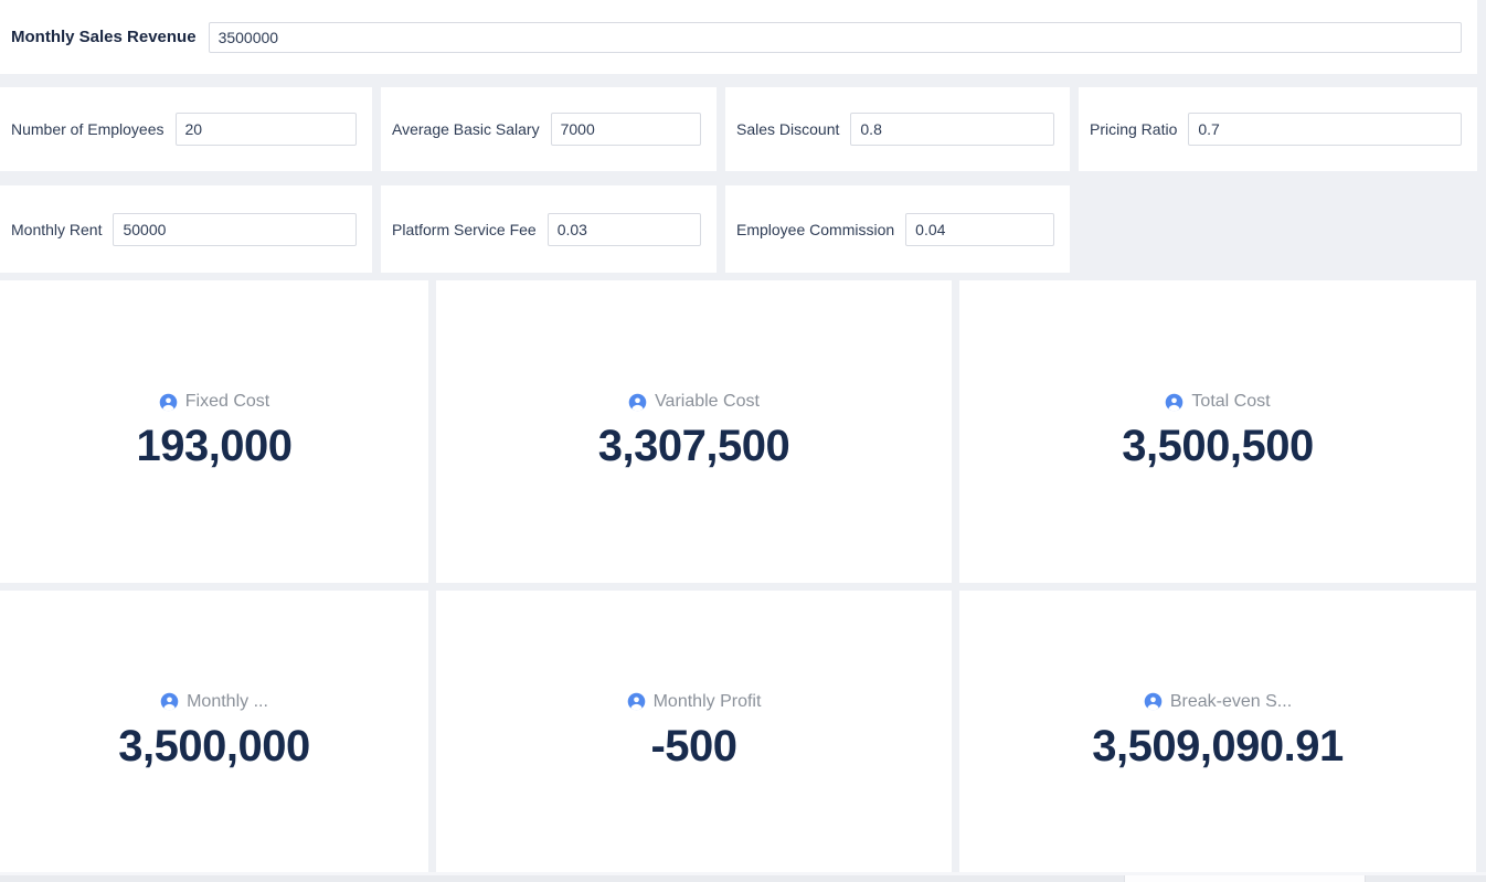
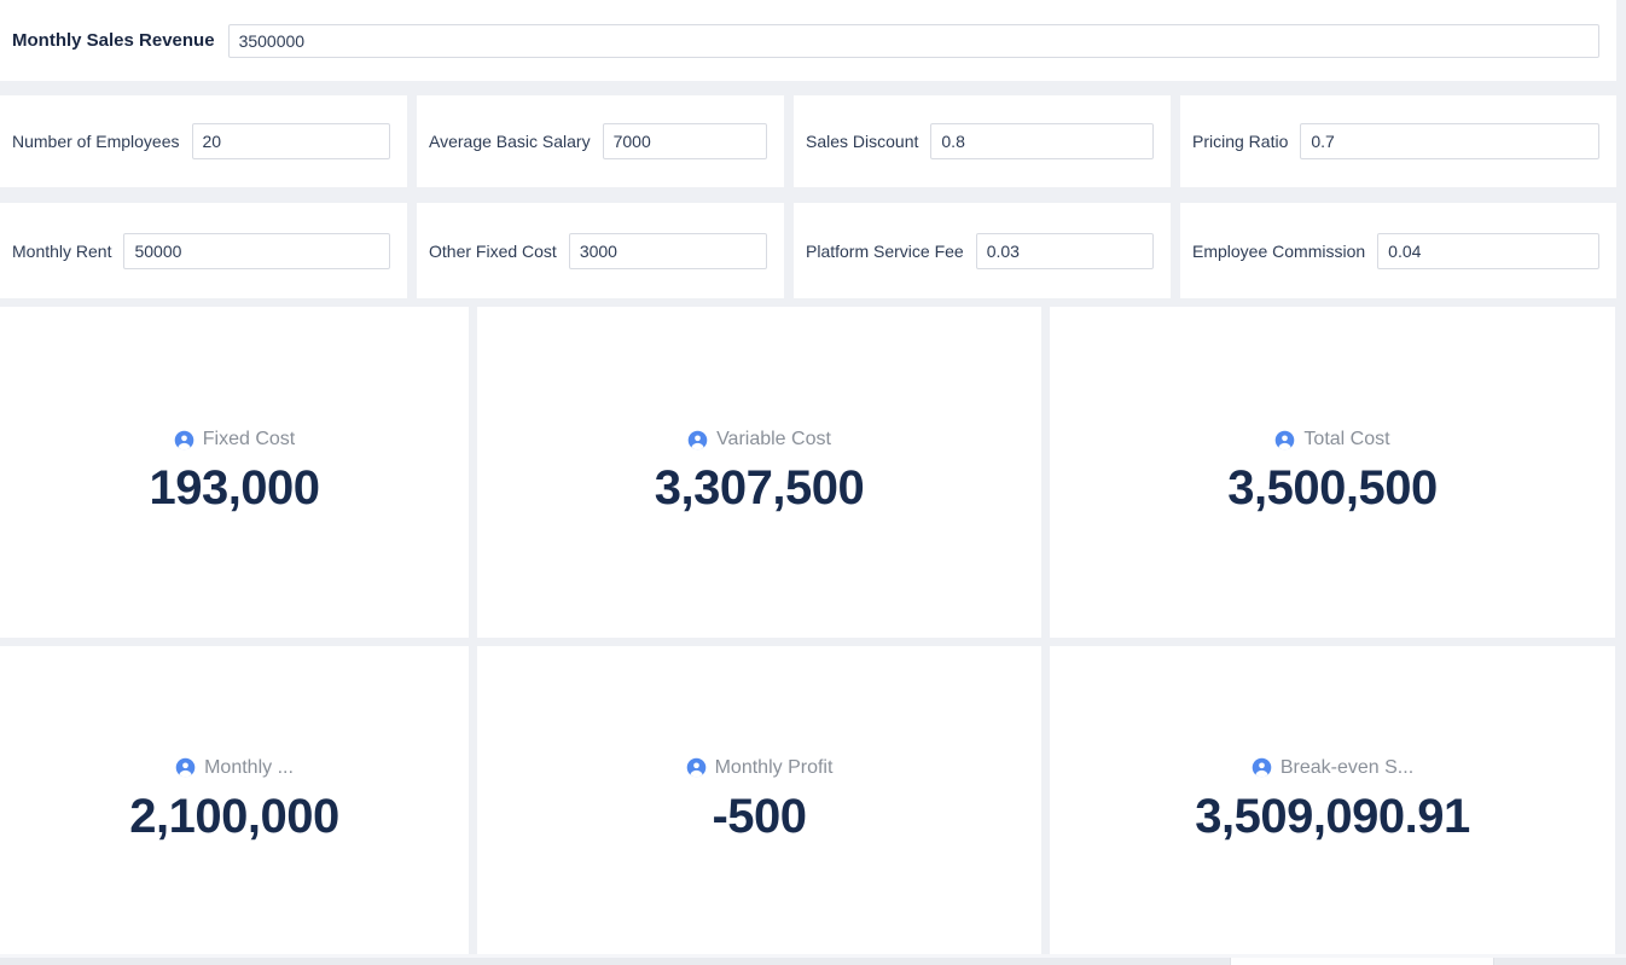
  Monthly Sales Revenue
  3500000
  Number of Employees
  20
  Average Basic Salary
  7000
  Sales Discount
  0.8
  Pricing Ratio
  0.7
  Monthly Rent
  50000
+ Other Fixed Cost
+ 3000
  Platform Service Fee
  0.03
  Employee Commission
  0.04
  Fixed Cost
  193,000
  Variable Cost
  3,307,500
  Total Cost
  3,500,500
  Monthly ...
- 3,500,000
+ 2,100,000
  Monthly Profit
  -500
  Break-even S...
  3,509,090.91
